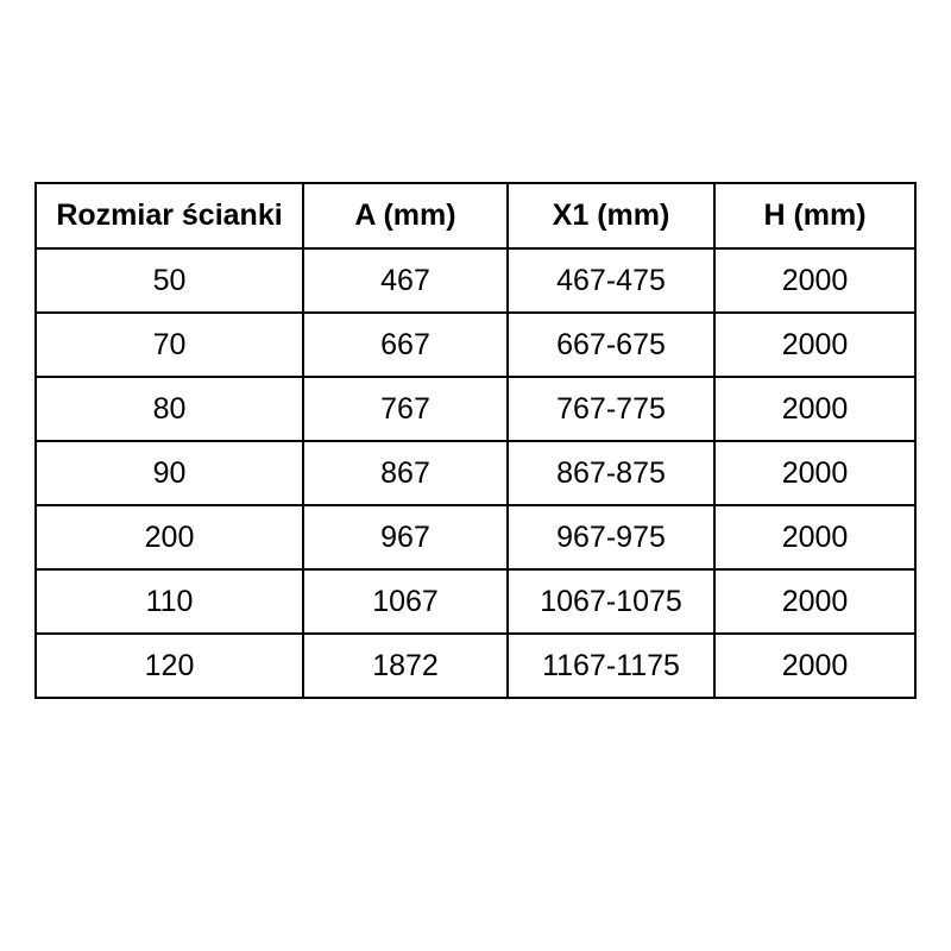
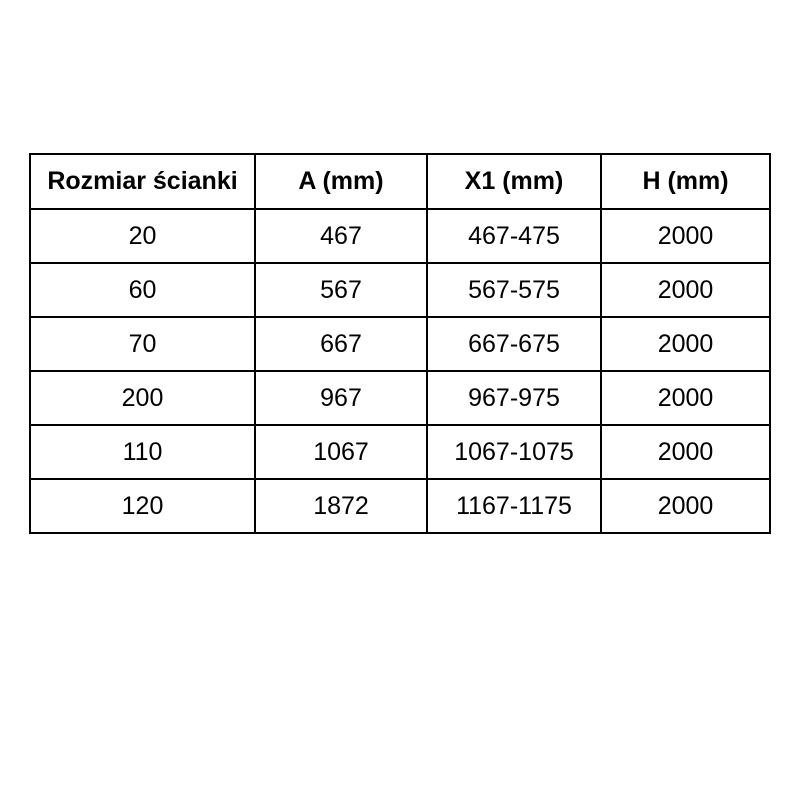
  Rozmiar ścianki	A (mm)	X1 (mm)	H (mm)
- 50	467	467-475	2000
+ 20	467	467-475	2000
+ 60	567	567-575	2000
  70	667	667-675	2000
- 80	767	767-775	2000
- 90	867	867-875	2000
  200	967	967-975	2000
  110	1067	1067-1075	2000
  120	1872	1167-1175	2000
